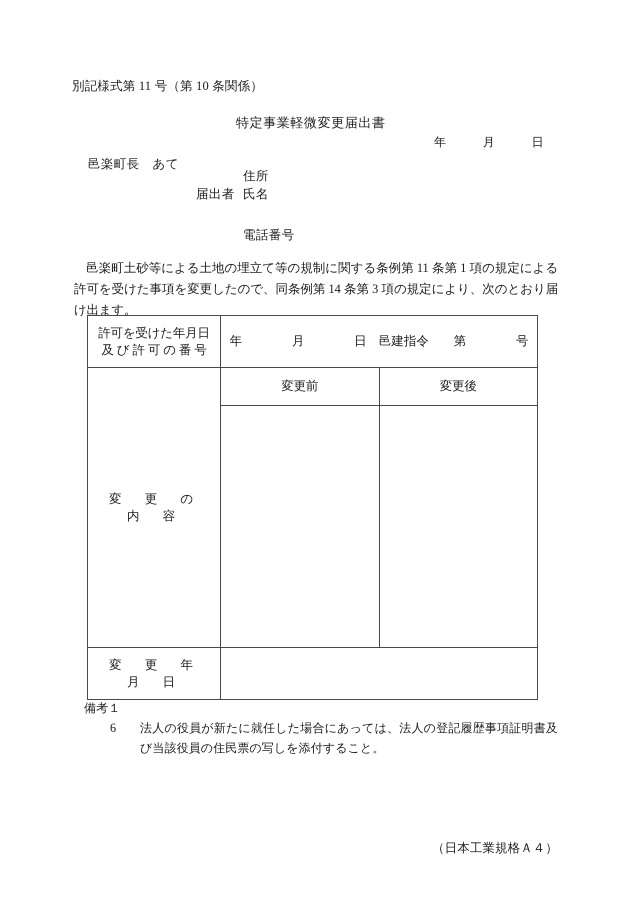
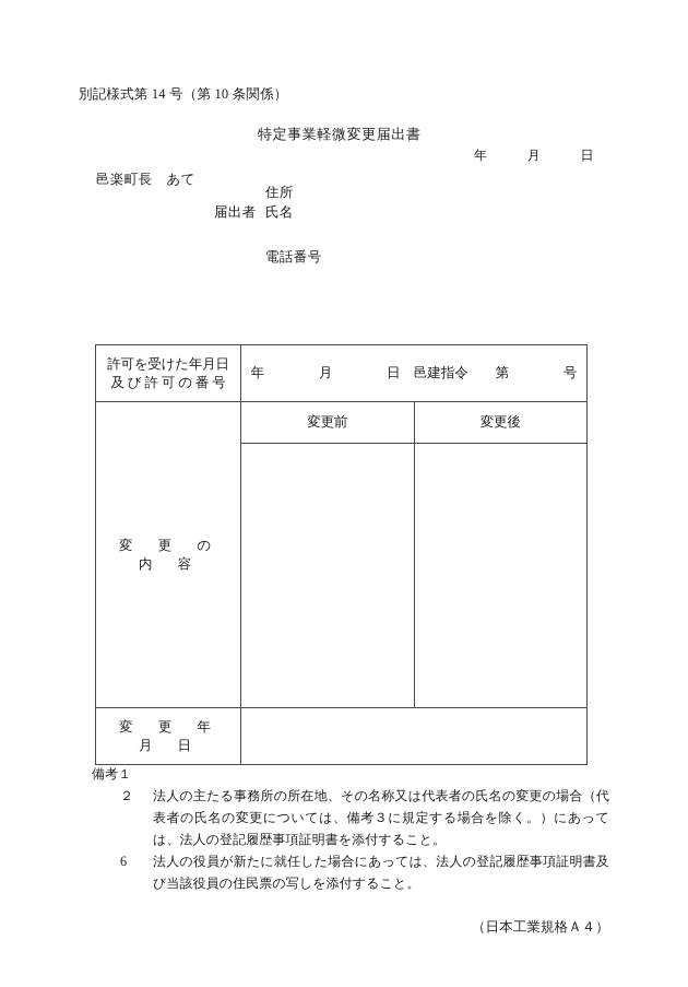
- 別記様式第 11 号（第 10 条関係）
+ 別記様式第 14 号（第 10 条関係）
  特定事業軽微変更届出書
  年 月 日
  邑楽町長 あて
  届出者
  住所
  氏名
  電話番号
- 邑楽町土砂等による土地の埋立て等の規制に関する条例第 11 条第 1 項の規定による許可を受けた事項を変更したので、同条例第 14 条第 3 項の規定により、次のとおり届け出ます。
  許可を受けた年月日 及 び 許 可 の 番 号	年 月 日 邑建指令 第 号
  変 更 の 内 容	変更前	変更後
  変 更 年 月 日
  備考１
+ ２
+ 法人の主たる事務所の所在地、その名称又は代表者の氏名の変更の場合（代表者の氏名の変更については、備考３に規定する場合を除く。）にあっては、法人の登記履歴事項証明書を添付すること。
  6
  法人の役員が新たに就任した場合にあっては、法人の登記履歴事項証明書及び当該役員の住民票の写しを添付すること。
  （日本工業規格Ａ４）
